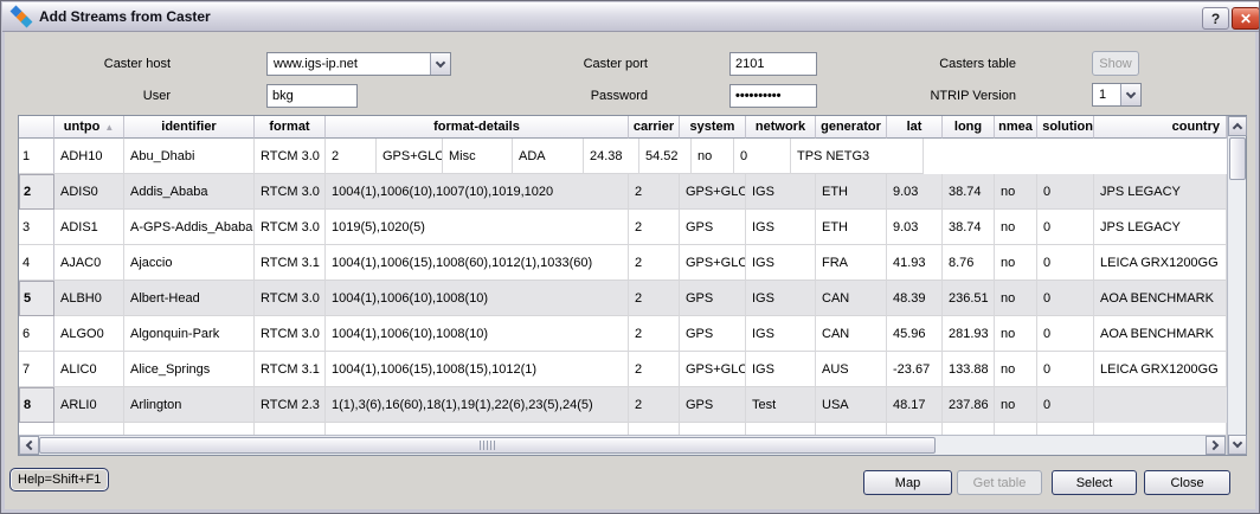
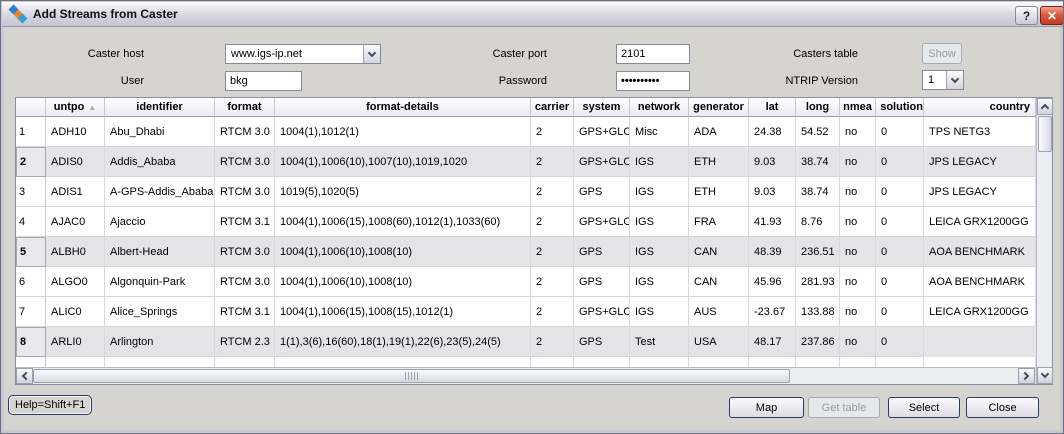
  Add Streams from Caster
  ?
  ✕
  Caster host
  www.igs-ip.net
  Caster port
  2101
  Casters table
  Show
  User
  bkg
  Password
  ••••••••••
  NTRIP Version
  1
  untpo
  ▲
  identifier
  format
  format-details
  carrier
  system
  network
  generator
  lat
  long
  nmea
  solution
  country
  1
  ADH10
  Abu_Dhabi
  RTCM 3.0
+ 1004(1),1012(1)
  2
  GPS+GLO
  Misc
  ADA
  24.38
  54.52
  no
  0
  TPS NETG3
  2
  ADIS0
  Addis_Ababa
  RTCM 3.0
  1004(1),1006(10),1007(10),1019,1020
  2
  GPS+GLO
  IGS
  ETH
  9.03
  38.74
  no
  0
  JPS LEGACY
  3
  ADIS1
  A-GPS-Addis_Ababa
  RTCM 3.0
  1019(5),1020(5)
  2
  GPS
  IGS
  ETH
  9.03
  38.74
  no
  0
  JPS LEGACY
  4
  AJAC0
  Ajaccio
  RTCM 3.1
  1004(1),1006(15),1008(60),1012(1),1033(60)
  2
  GPS+GLO
  IGS
  FRA
  41.93
  8.76
  no
  0
  LEICA GRX1200GG
  5
  ALBH0
  Albert-Head
  RTCM 3.0
  1004(1),1006(10),1008(10)
  2
  GPS
  IGS
  CAN
  48.39
  236.51
  no
  0
  AOA BENCHMARK
  6
  ALGO0
  Algonquin-Park
  RTCM 3.0
  1004(1),1006(10),1008(10)
  2
  GPS
  IGS
  CAN
  45.96
  281.93
  no
  0
  AOA BENCHMARK
  7
  ALIC0
  Alice_Springs
  RTCM 3.1
  1004(1),1006(15),1008(15),1012(1)
  2
  GPS+GLO
  IGS
  AUS
  -23.67
  133.88
  no
  0
  LEICA GRX1200GG
  8
  ARLI0
  Arlington
  RTCM 2.3
  1(1),3(6),16(60),18(1),19(1),22(6),23(5),24(5)
  2
  GPS
  Test
  USA
  48.17
  237.86
  no
  0
  Help=Shift+F1
  Map
  Get table
  Select
  Close
